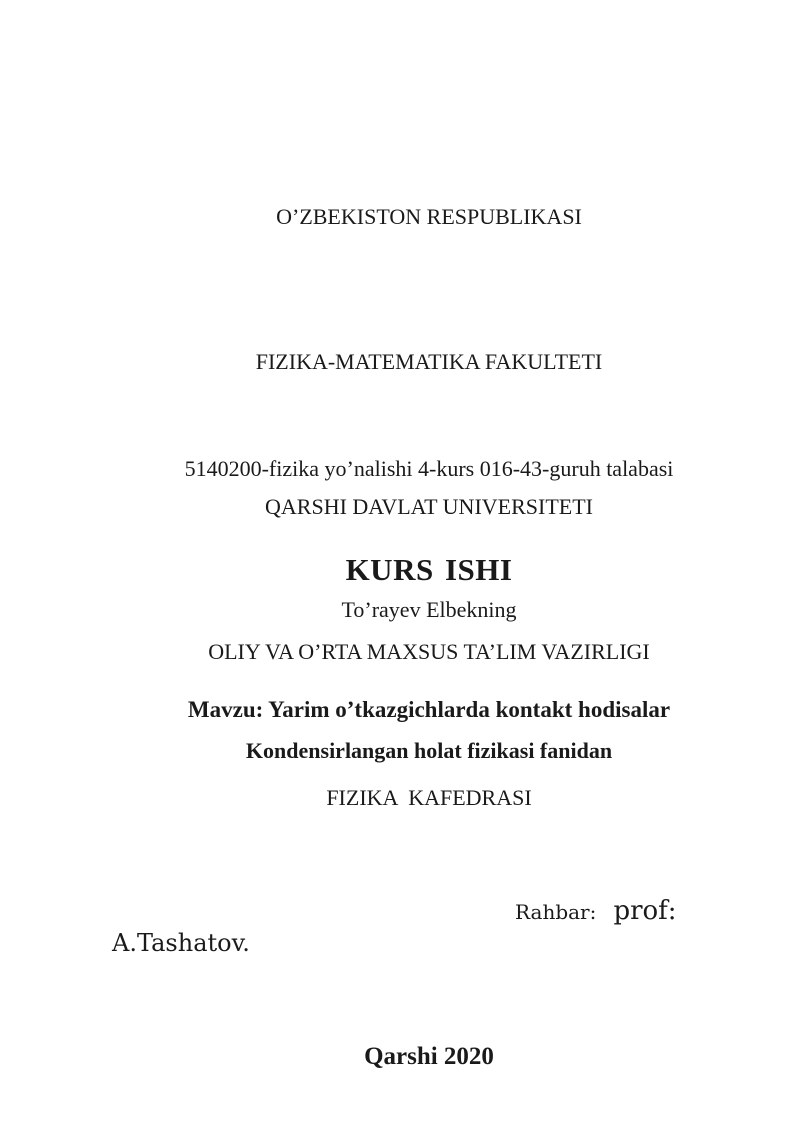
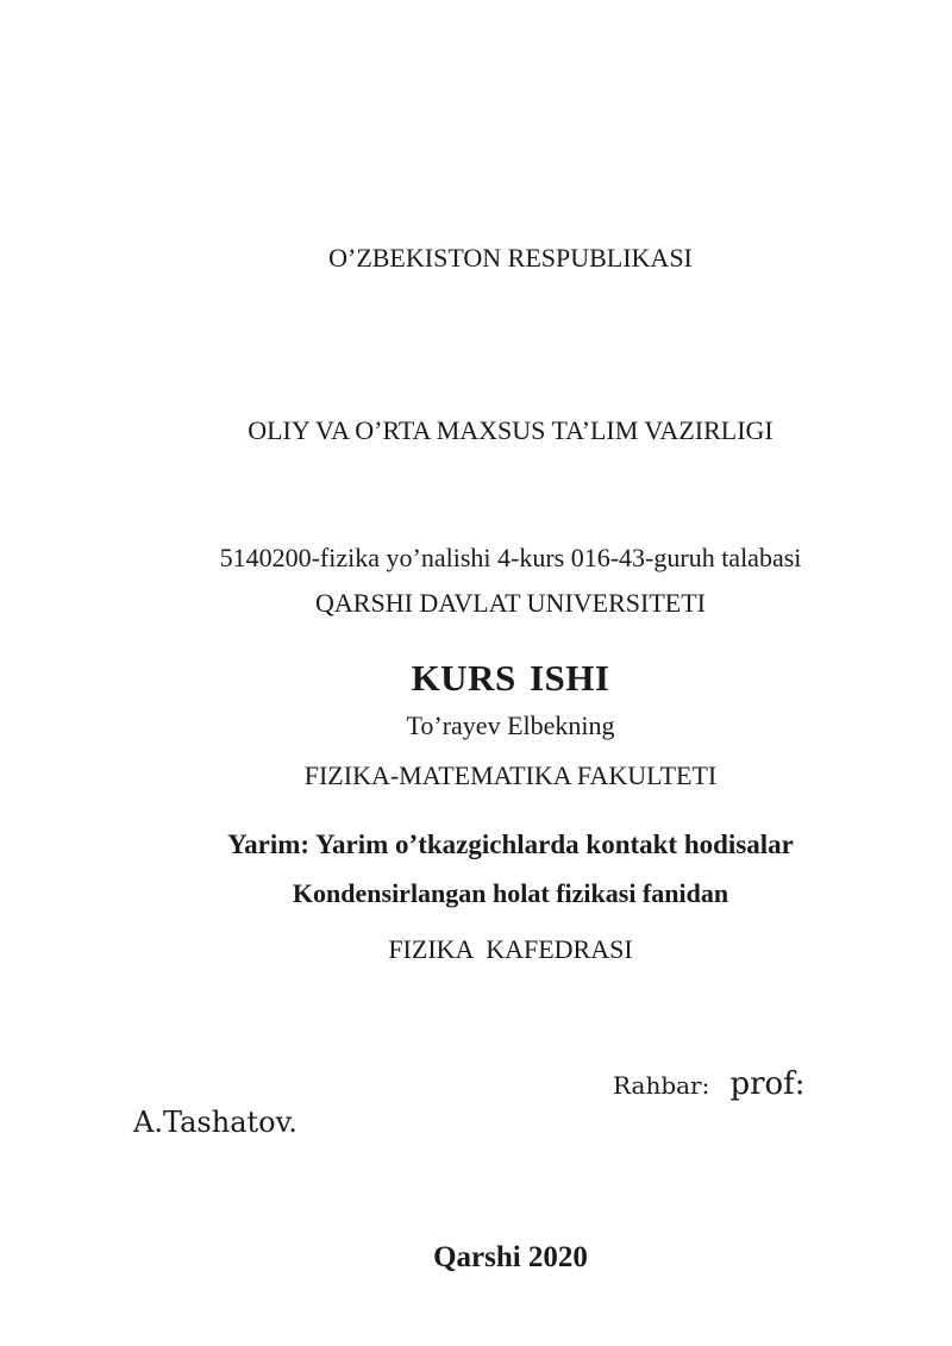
  O’ZBEKISTON RESPUBLIKASI
- FIZIKA-MATEMATIKA FAKULTETI
+ OLIY VA O’RTA MAXSUS TA’LIM VAZIRLIGI
  QARSHI DAVLAT UNIVERSITETI
- OLIY VA O’RTA MAXSUS TA’LIM VAZIRLIGI
+ FIZIKA-MATEMATIKA FAKULTETI
  FIZIKA KAFEDRASI
  5140200-fizika yo’nalishi 4-kurs 016-43-guruh talabasi
  To’rayev Elbekning
  Kondensirlangan holat fizikasi fanidan
  KURS ISHI
- Mavzu: Yarim o’tkazgichlarda kontakt hodisalar
+ Yarim: Yarim o’tkazgichlarda kontakt hodisalar
  Rahbar: prof:
  A.Tashatov.
  Qarshi 2020
